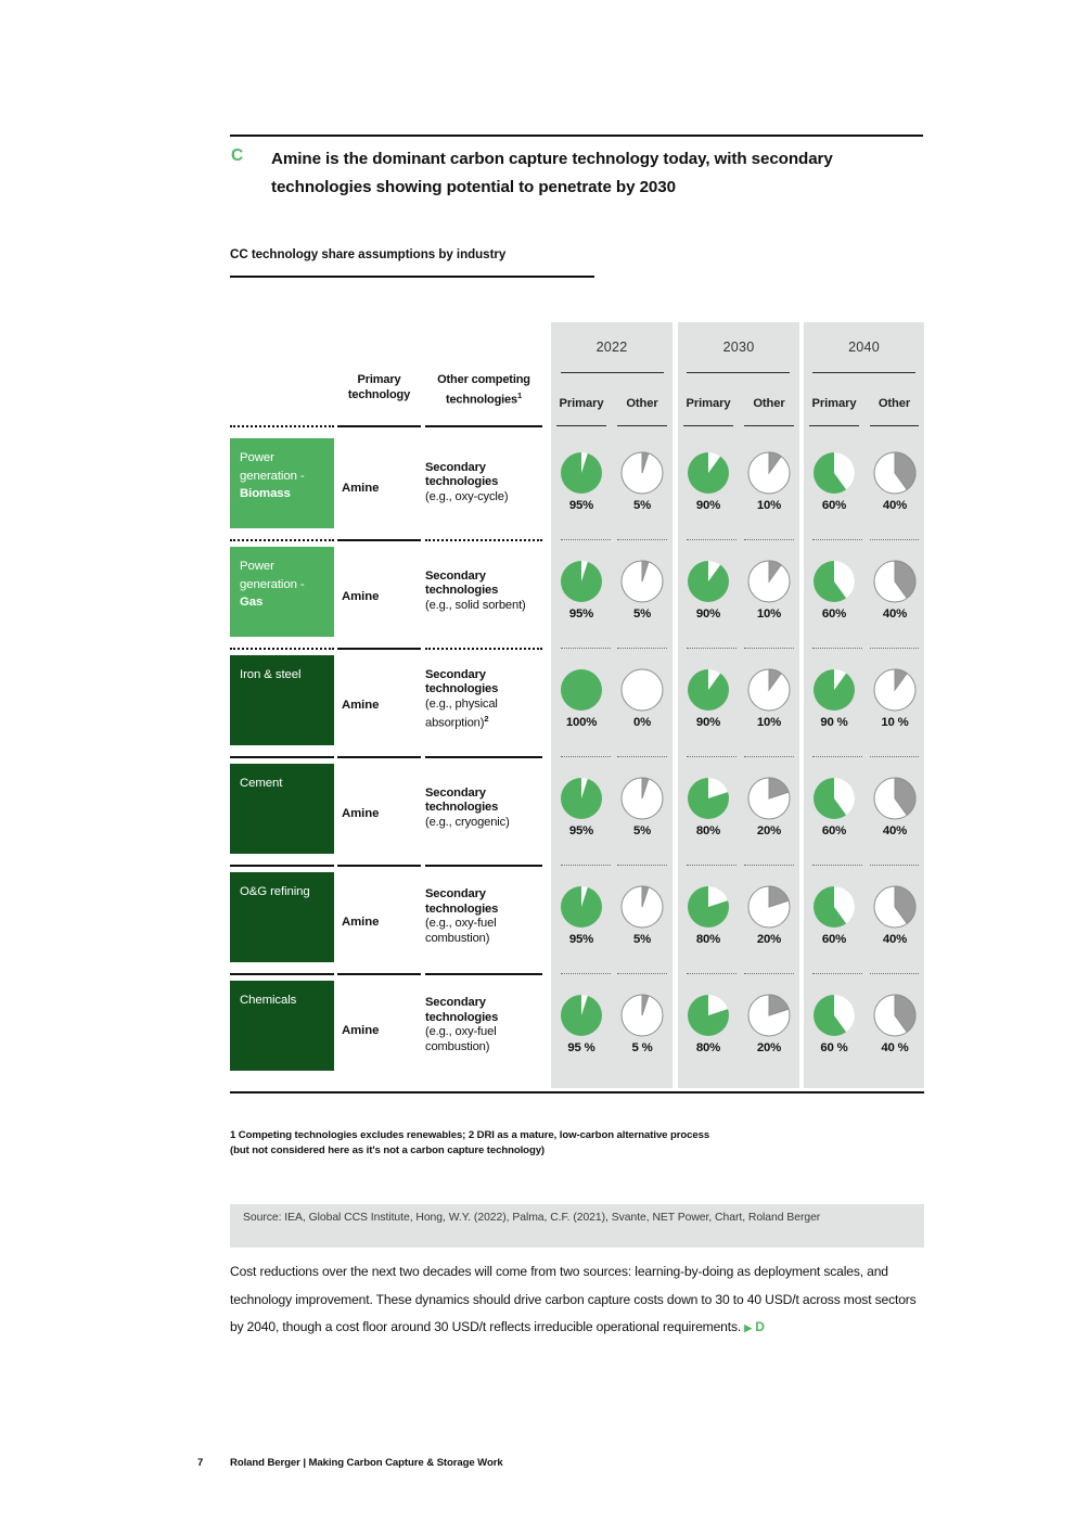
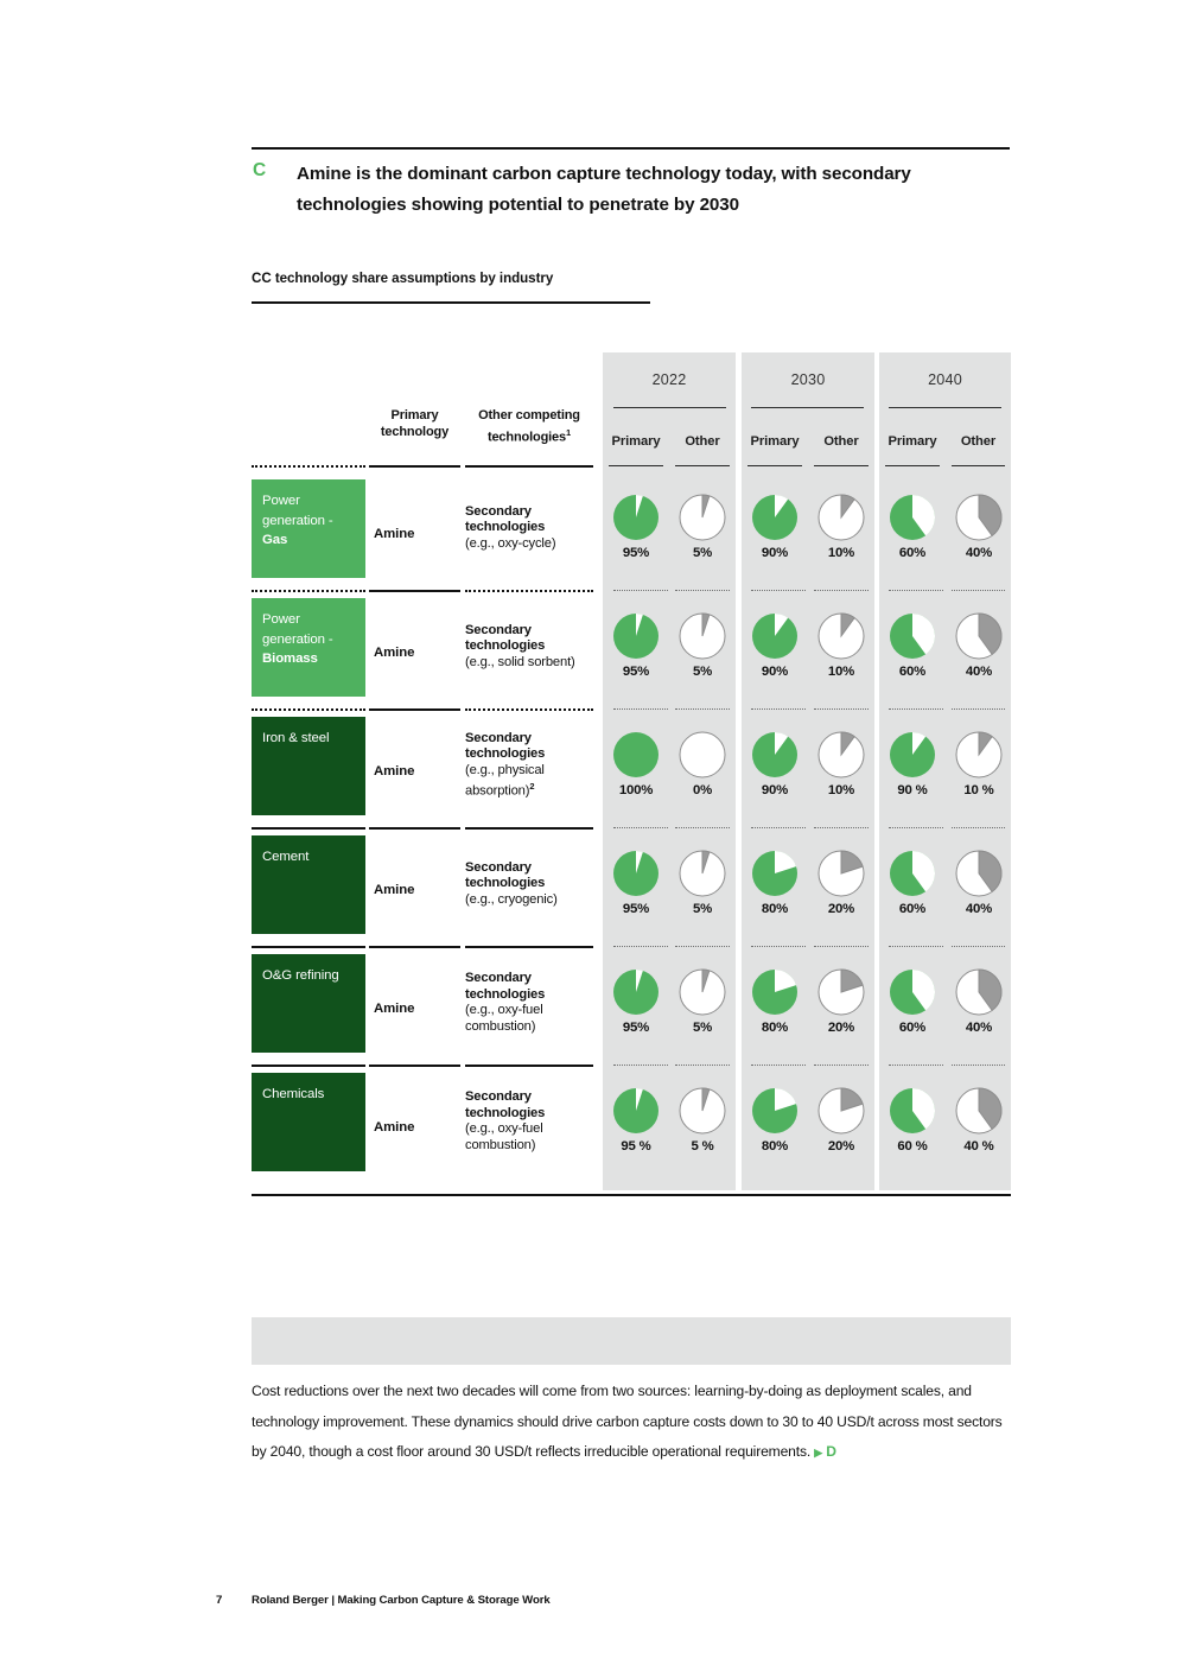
  C
  Amine is the dominant carbon capture technology today, with secondary technologies showing potential to penetrate by 2030
  CC technology share assumptions by industry
  2022
  2030
  2040
  Primary
  Other
  Primary
  Other
  Primary
  Other
  Primary technology
  Other competing technologies1
- Power generation - Biomass
+ Power generation - Gas
  Amine
  Secondary technologies
  (e.g., oxy-cycle)
  95%
  5%
  90%
  10%
  60%
  40%
- Power generation - Gas
+ Power generation - Biomass
  Amine
  Secondary technologies
  (e.g., solid sorbent)
  95%
  5%
  90%
  10%
  60%
  40%
  Iron & steel
  Amine
  Secondary technologies
  (e.g., physical absorption)2
  100%
  0%
  90%
  10%
  90 %
  10 %
  Cement
  Amine
  Secondary technologies
  (e.g., cryogenic)
  95%
  5%
  80%
  20%
  60%
  40%
  O&G refining
  Amine
  Secondary technologies
  (e.g., oxy-fuel combustion)
  95%
  5%
  80%
  20%
  60%
  40%
  Chemicals
  Amine
  Secondary technologies
  (e.g., oxy-fuel combustion)
  95 %
  5 %
  80%
  20%
  60 %
  40 %
- 1 Competing technologies excludes renewables; 2 DRI as a mature, low-carbon alternative process
- (but not considered here as it's not a carbon capture technology)
- Source: IEA, Global CCS Institute, Hong, W.Y. (2022), Palma, C.F. (2021), Svante, NET Power, Chart, Roland Berger
  Cost reductions over the next two decades will come from two sources: learning-by-doing as deployment scales, and technology improvement. These dynamics should drive carbon capture costs down to 30 to 40 USD/t across most sectors by 2040, though a cost floor around 30 USD/t reflects irreducible operational requirements. ▶ D
  7
  Roland Berger | Making Carbon Capture & Storage Work
